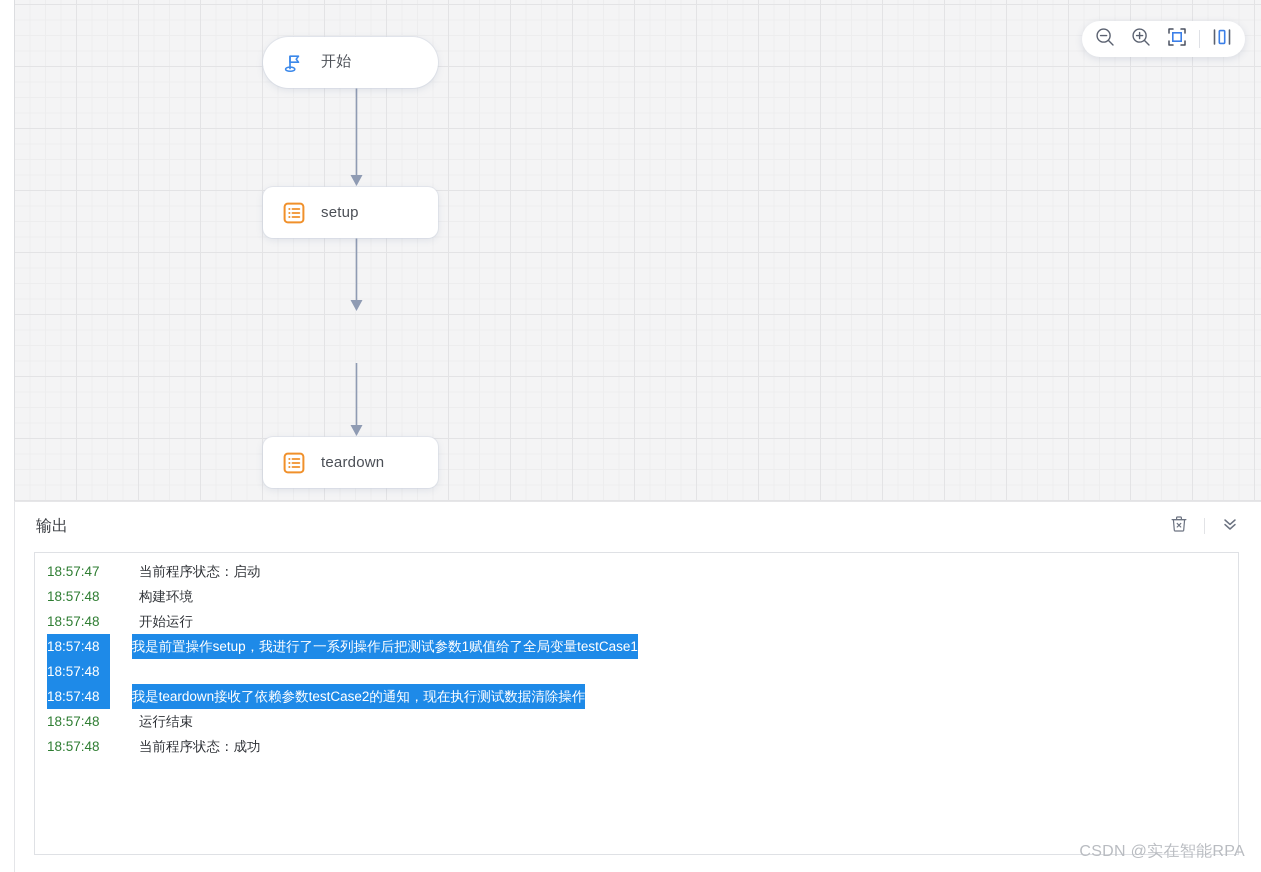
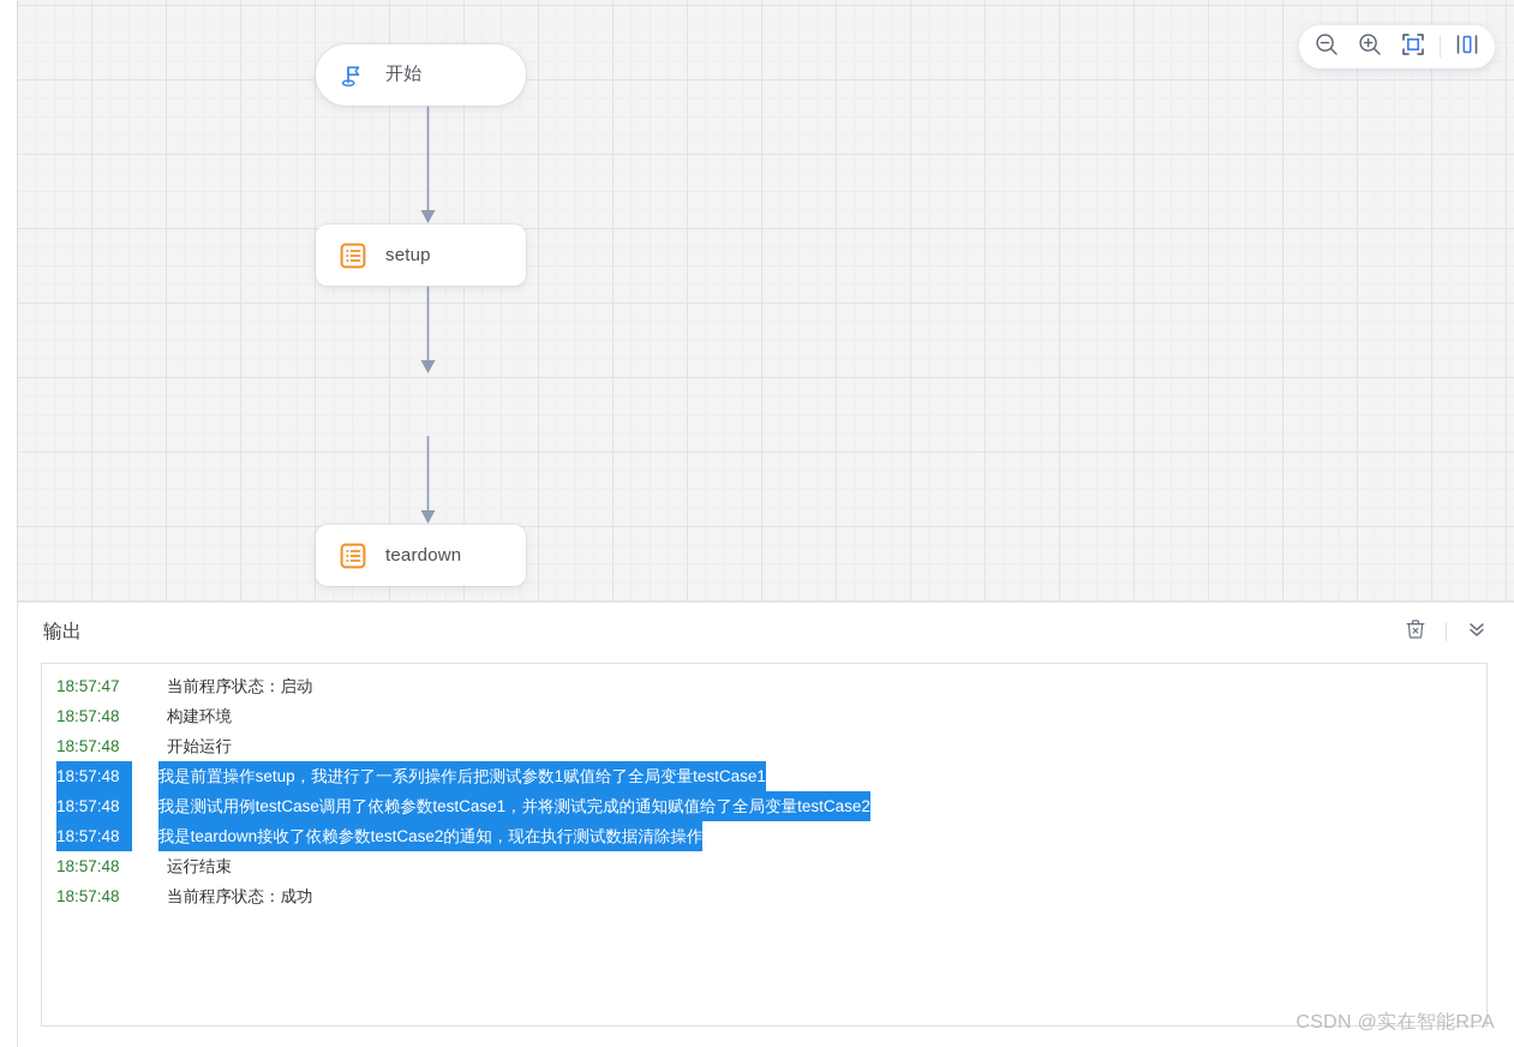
  开始
  setup
  teardown
  输出
  18:57:47
  当前程序状态：启动
  18:57:48
  构建环境
  18:57:48
  开始运行
  18:57:48
  我是前置操作setup，我进行了一系列操作后把测试参数1赋值给了全局变量testCase1
  18:57:48
+ 我是测试用例testCase调用了依赖参数testCase1，并将测试完成的通知赋值给了全局变量testCase2
  18:57:48
  我是teardown接收了依赖参数testCase2的通知，现在执行测试数据清除操作
  18:57:48
  运行结束
  18:57:48
  当前程序状态：成功
  CSDN @实在智能RPA
